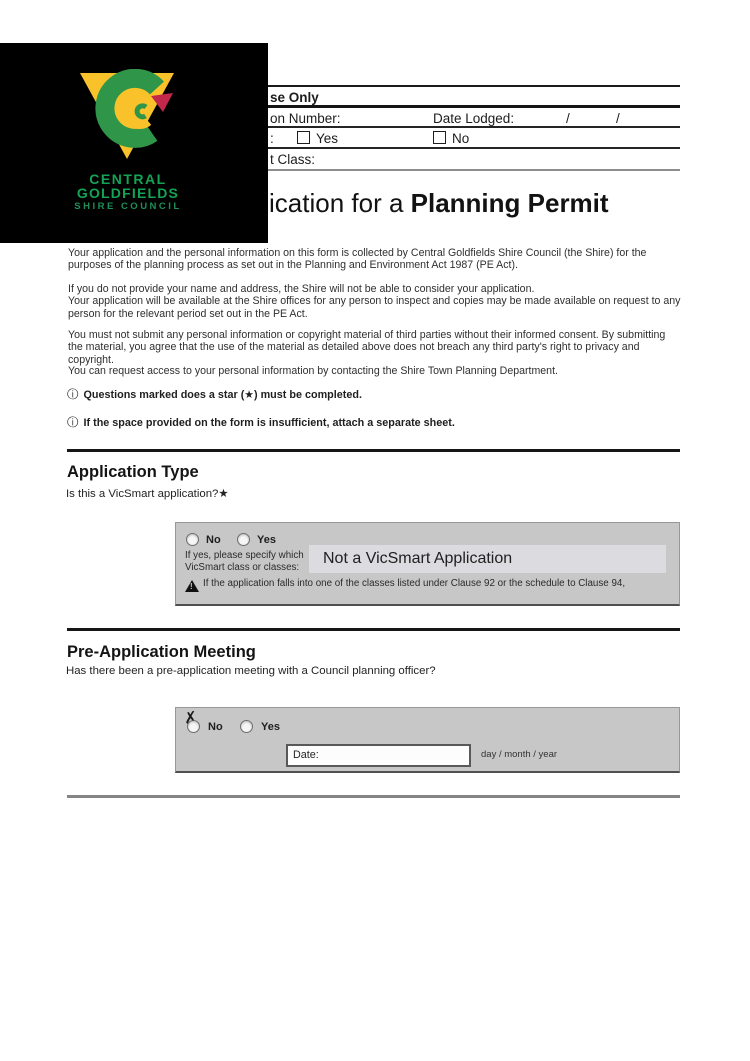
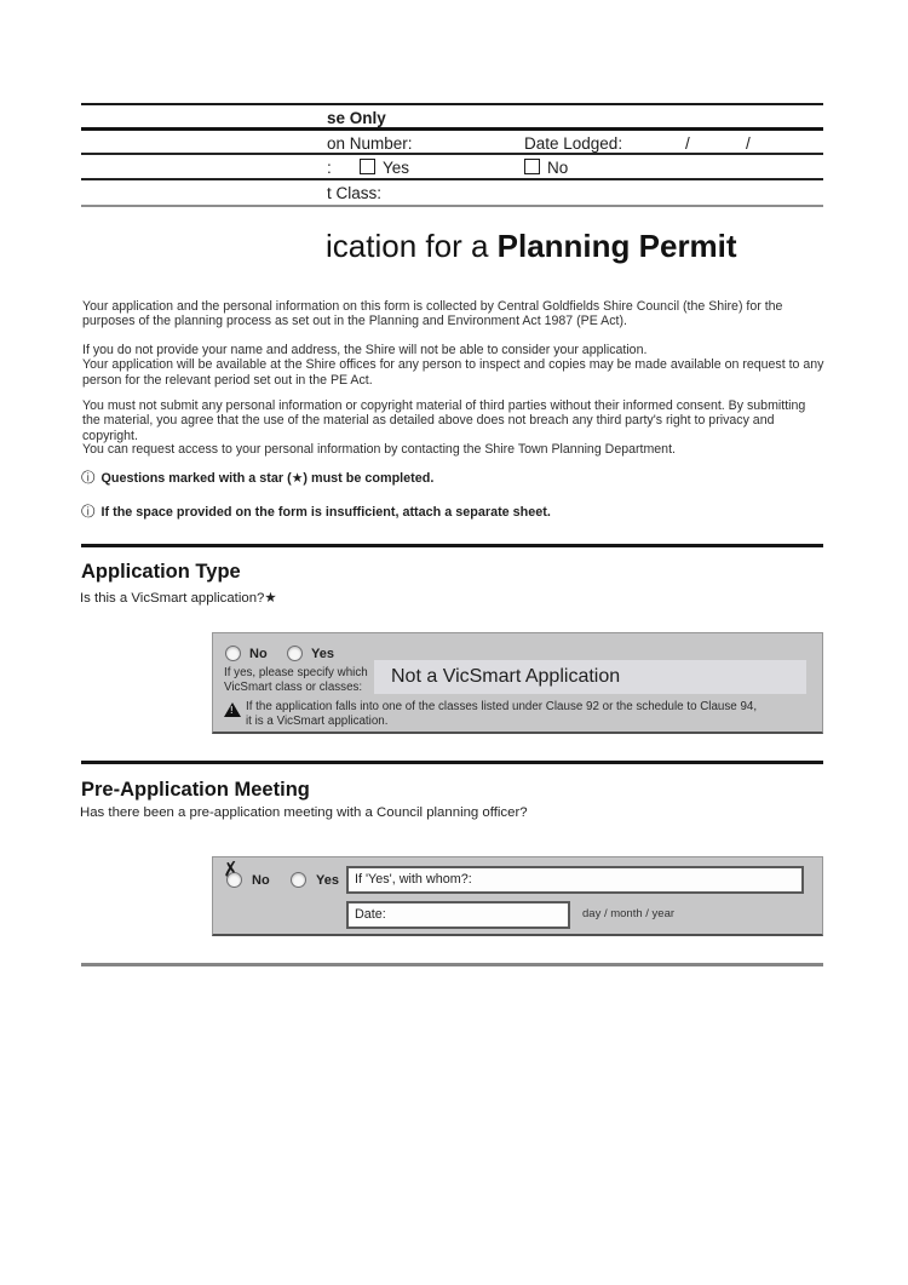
  se Only
  on Number:
  Date Lodged:
  /
  /
  :
  Yes
  No
  t Class:
- CENTRAL
- GOLDFIELDS
- SHIRE COUNCIL
  ication for a Planning Permit
  Your application and the personal information on this form is collected by Central Goldfields Shire Council (the Shire) for the purposes of the planning process as set out in the Planning and Environment Act 1987 (PE Act).
  If you do not provide your name and address, the Shire will not be able to consider your application.
  Your application will be available at the Shire offices for any person to inspect and copies may be made available on request to any person for the relevant period set out in the PE Act.
  You must not submit any personal information or copyright material of third parties without their informed consent. By submitting the material, you agree that the use of the material as detailed above does not breach any third party's right to privacy and copyright.
  You can request access to your personal information by contacting the Shire Town Planning Department.
  ⓘ
- Questions marked does a star (★) must be completed.
+ Questions marked with a star (★) must be completed.
  ⓘ
  If the space provided on the form is insufficient, attach a separate sheet.
  Application Type
  Is this a VicSmart application?★
  No
  Yes
  If yes, please specify which
  VicSmart class or classes:
  Not a VicSmart Application
  If the application falls into one of the classes listed under Clause 92 or the schedule to Clause 94,
+ it is a VicSmart application.
  Pre-Application Meeting
  Has there been a pre-application meeting with a Council planning officer?
  No
  Yes
+ If 'Yes', with whom?:
  Date:
  day / month / year
